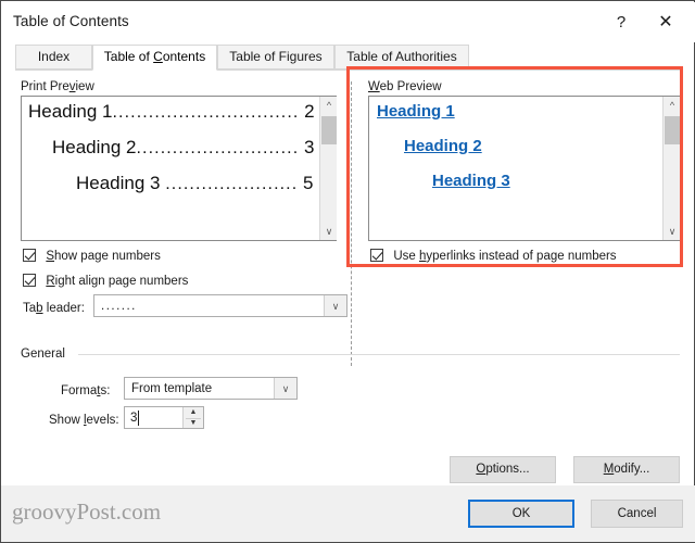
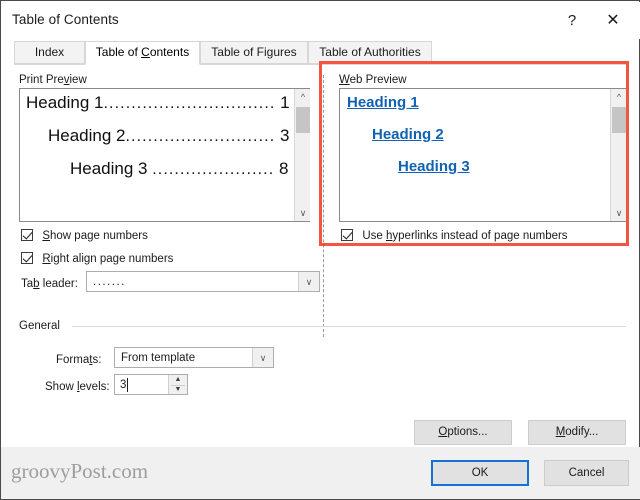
  Table of Contents
  ?
  ✕
  Index
  Table of Contents
  Table of Figures
  Table of Authorities
  Print Preview
- Heading 1............................... 2
+ Heading 1............................... 1
  Heading 2........................... 3
- Heading 3 ...................... 5
+ Heading 3 ...................... 8
  ^
  ∨
  Show page numbers
  Right align page numbers
  Tab leader:
  .......
  ∨
  Web Preview
  Heading 1
  Heading 2
  Heading 3
  ^
  ∨
  Use hyperlinks instead of page numbers
  General
  Formats:
  From template
  ∨
  Show levels:
  3
  Options...
  Modify...
  groovyPost.com
  OK
  Cancel
